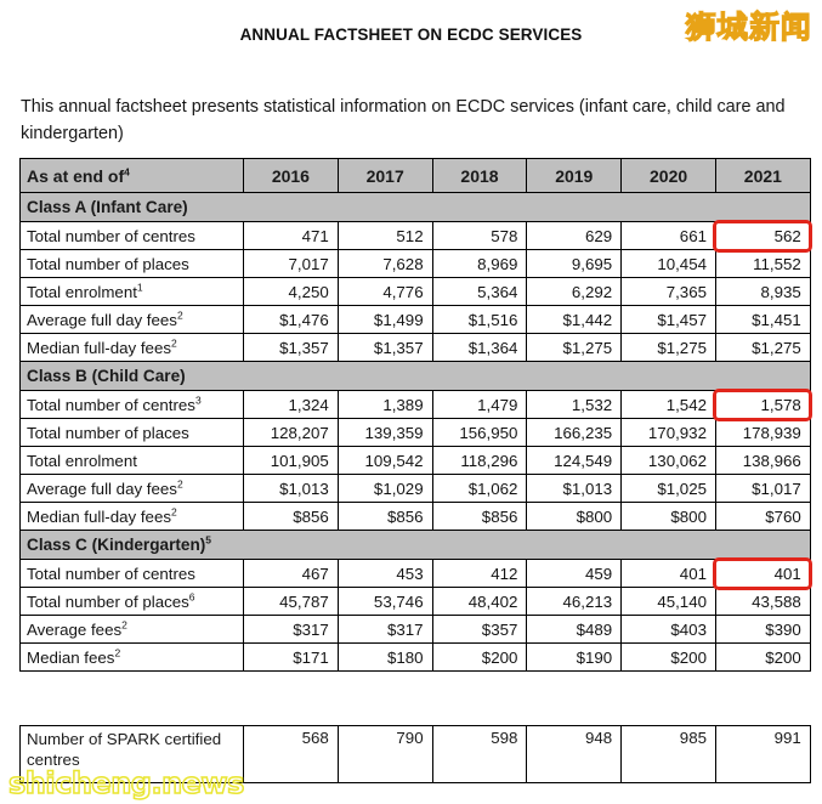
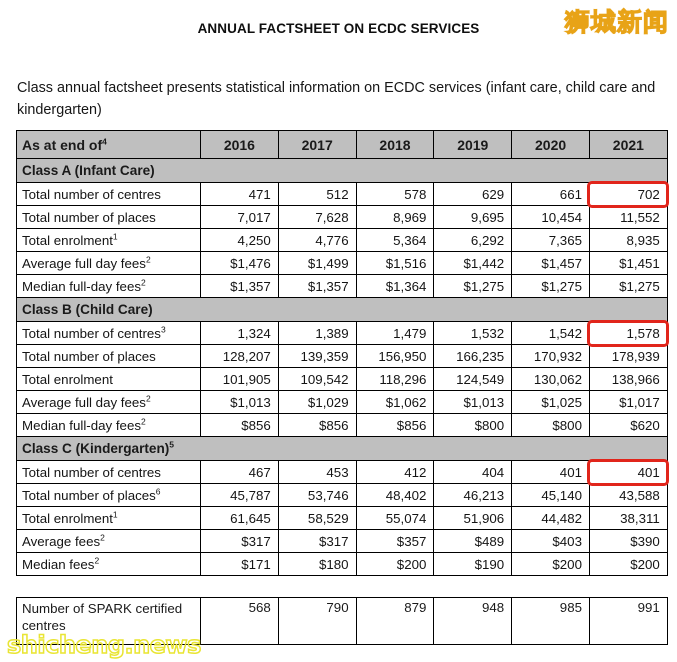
  ANNUAL FACTSHEET ON ECDC SERVICES
  狮城新闻
- This annual factsheet presents statistical information on ECDC services (infant care, child care and kindergarten)
+ Class annual factsheet presents statistical information on ECDC services (infant care, child care and kindergarten)
  As at end of4	2016	2017	2018	2019	2020	2021
  Class A (Infant Care)
- Total number of centres	471	512	578	629	661	562
+ Total number of centres	471	512	578	629	661	702
  Total number of places	7,017	7,628	8,969	9,695	10,454	11,552
  Total enrolment1	4,250	4,776	5,364	6,292	7,365	8,935
  Average full day fees2	$1,476	$1,499	$1,516	$1,442	$1,457	$1,451
  Median full-day fees2	$1,357	$1,357	$1,364	$1,275	$1,275	$1,275
  Class B (Child Care)
  Total number of centres3	1,324	1,389	1,479	1,532	1,542	1,578
  Total number of places	128,207	139,359	156,950	166,235	170,932	178,939
  Total enrolment	101,905	109,542	118,296	124,549	130,062	138,966
  Average full day fees2	$1,013	$1,029	$1,062	$1,013	$1,025	$1,017
- Median full-day fees2	$856	$856	$856	$800	$800	$760
+ Median full-day fees2	$856	$856	$856	$800	$800	$620
  Class C (Kindergarten)5
- Total number of centres	467	453	412	459	401	401
+ Total number of centres	467	453	412	404	401	401
  Total number of places6	45,787	53,746	48,402	46,213	45,140	43,588
+ Total enrolment1	61,645	58,529	55,074	51,906	44,482	38,311
  Average fees2	$317	$317	$357	$489	$403	$390
  Median fees2	$171	$180	$200	$190	$200	$200
- Number of SPARK certified centres	568	790	598	948	985	991
+ Number of SPARK certified centres	568	790	879	948	985	991
  shicheng.news
